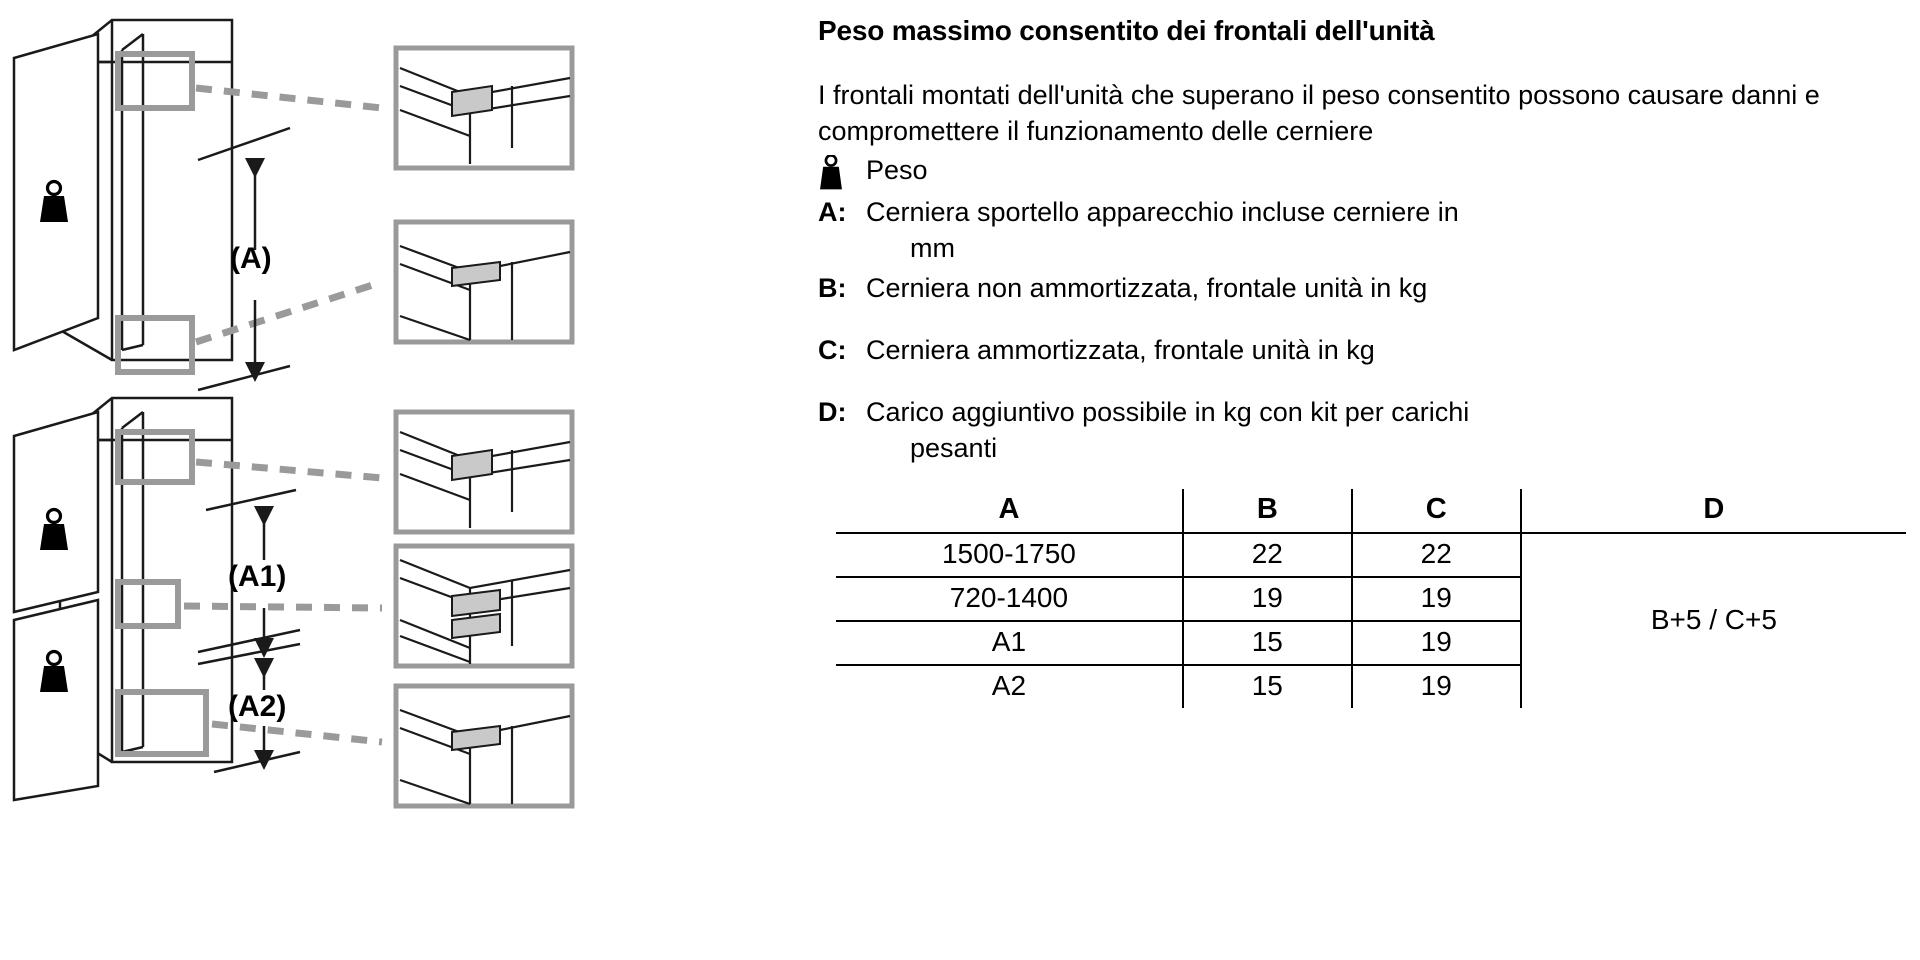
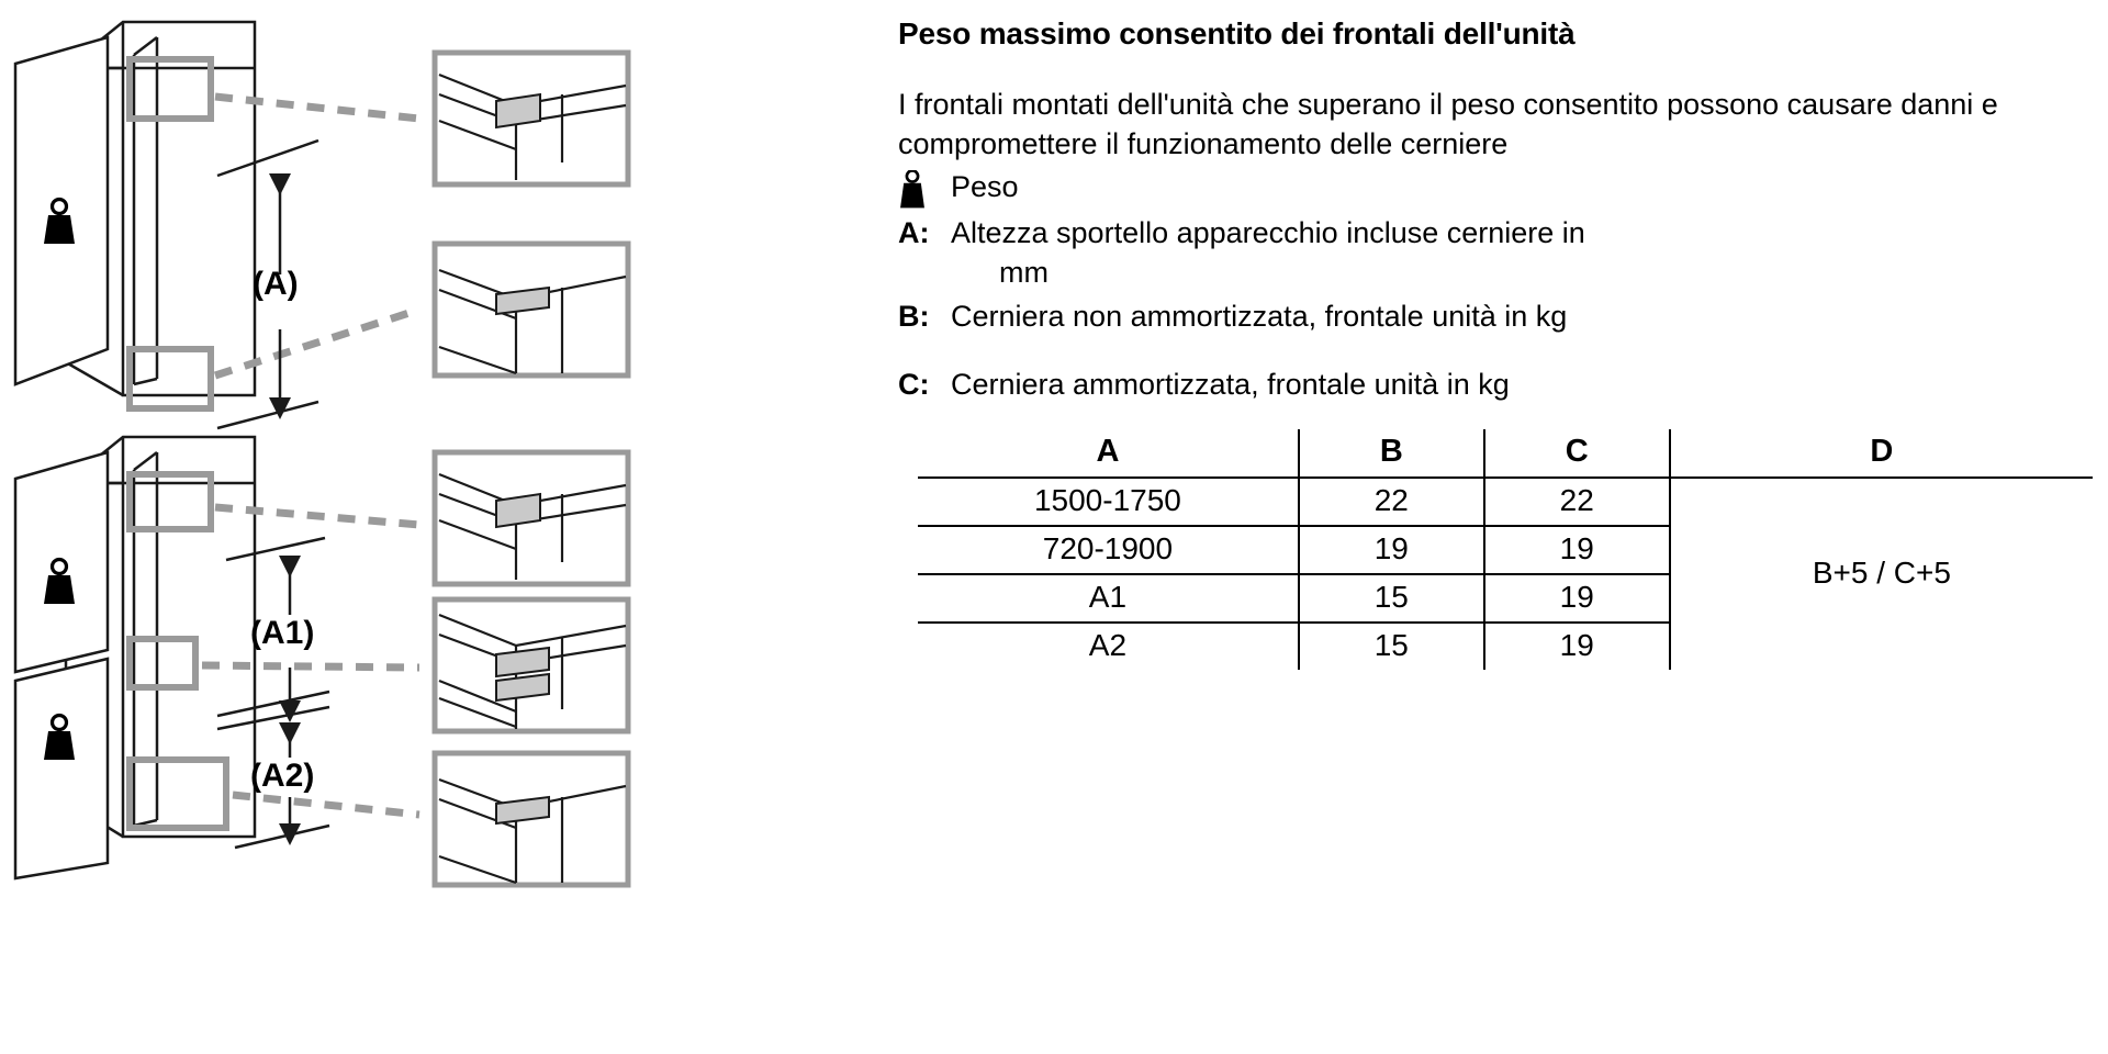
  (A)
  (A1)
  (A2)
  Peso massimo consentito dei frontali dell'unità
  I frontali montati dell'unità che superano il peso consentito possono causare danni e compromettere il funzionamento delle cerniere
  Peso
  A:
- Cerniera sportello apparecchio incluse cerniere in
+ Altezza sportello apparecchio incluse cerniere in
  mm
  B:
  Cerniera non ammortizzata, frontale unità in kg
  C:
  Cerniera ammortizzata, frontale unità in kg
- D:
- Carico aggiuntivo possibile in kg con kit per carichi
- pesanti
  A	B	C	D
  1500-1750	22	22	B+5 / C+5
- 720-1400	19	19
+ 720-1900	19	19
  A1	15	19
  A2	15	19
